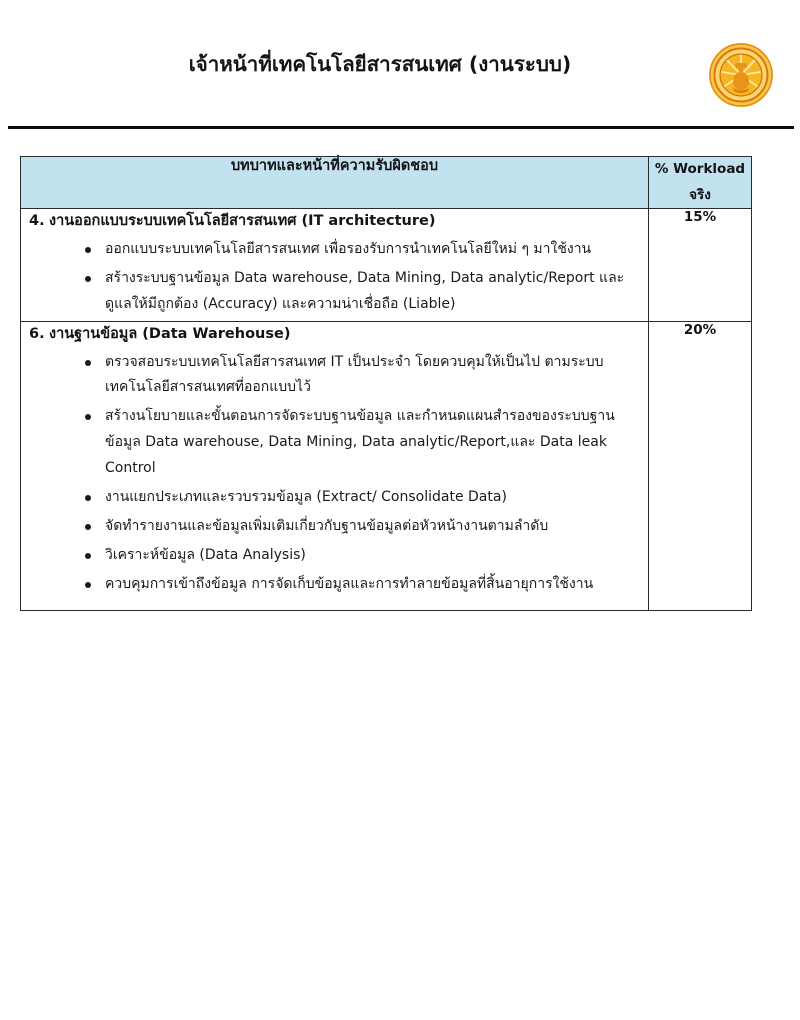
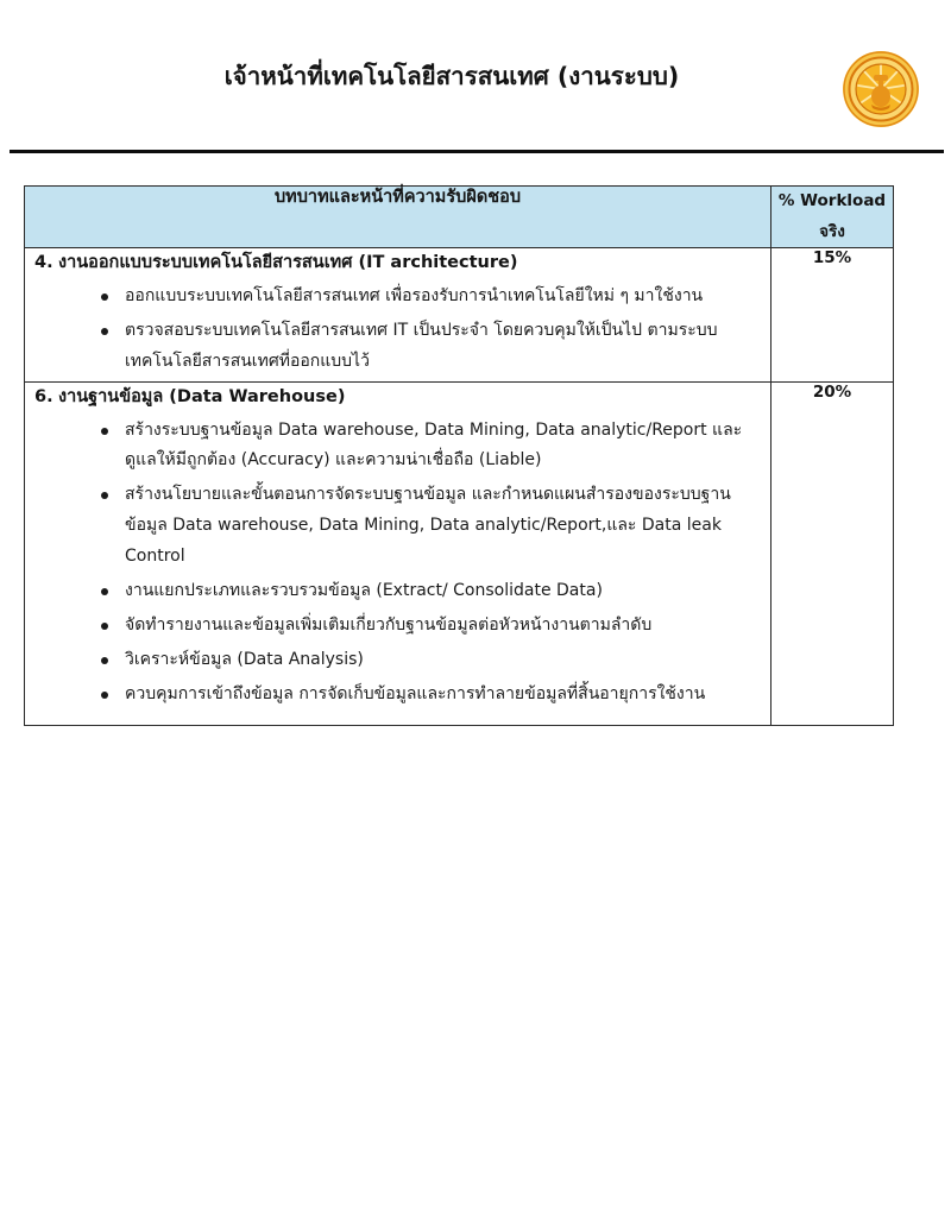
  เจ้าหน้าที่เทคโนโลยีสารสนเทศ (งานระบบ)
  บทบาทและหน้าที่ความรับผิดชอบ	% Workload จริง
- 4. งานออกแบบระบบเทคโนโลยีสารสนเทศ (IT architecture) ออกแบบระบบเทคโนโลยีสารสนเทศ เพื่อรองรับการนำเทคโนโลยีใหม่ ๆ มาใช้งาน สร้างระบบฐานข้อมูล Data warehouse, Data Mining, Data analytic/Report และดูแลให้มีถูกต้อง (Accuracy) และความน่าเชื่อถือ (Liable)	15%
+ 4. งานออกแบบระบบเทคโนโลยีสารสนเทศ (IT architecture) ออกแบบระบบเทคโนโลยีสารสนเทศ เพื่อรองรับการนำเทคโนโลยีใหม่ ๆ มาใช้งาน ตรวจสอบระบบเทคโนโลยีสารสนเทศ IT เป็นประจำ โดยควบคุมให้เป็นไป ตามระบบเทคโนโลยีสารสนเทศที่ออกแบบไว้	15%
- 6. งานฐานข้อมูล (Data Warehouse) ตรวจสอบระบบเทคโนโลยีสารสนเทศ IT เป็นประจำ โดยควบคุมให้เป็นไป ตามระบบเทคโนโลยีสารสนเทศที่ออกแบบไว้ สร้างนโยบายและขั้นตอนการจัดระบบฐานข้อมูล และกำหนดแผนสำรองของระบบฐานข้อมูล Data warehouse, Data Mining, Data analytic/Report,และ Data leak Control งานแยกประเภทและรวบรวมข้อมูล (Extract/ Consolidate Data) จัดทำรายงานและข้อมูลเพิ่มเติมเกี่ยวกับฐานข้อมูลต่อหัวหน้างานตามลำดับ วิเคราะห์ข้อมูล (Data Analysis) ควบคุมการเข้าถึงข้อมูล การจัดเก็บข้อมูลและการทำลายข้อมูลที่สิ้นอายุการใช้งาน	20%
+ 6. งานฐานข้อมูล (Data Warehouse) สร้างระบบฐานข้อมูล Data warehouse, Data Mining, Data analytic/Report และดูแลให้มีถูกต้อง (Accuracy) และความน่าเชื่อถือ (Liable) สร้างนโยบายและขั้นตอนการจัดระบบฐานข้อมูล และกำหนดแผนสำรองของระบบฐานข้อมูล Data warehouse, Data Mining, Data analytic/Report,และ Data leak Control งานแยกประเภทและรวบรวมข้อมูล (Extract/ Consolidate Data) จัดทำรายงานและข้อมูลเพิ่มเติมเกี่ยวกับฐานข้อมูลต่อหัวหน้างานตามลำดับ วิเคราะห์ข้อมูล (Data Analysis) ควบคุมการเข้าถึงข้อมูล การจัดเก็บข้อมูลและการทำลายข้อมูลที่สิ้นอายุการใช้งาน	20%
